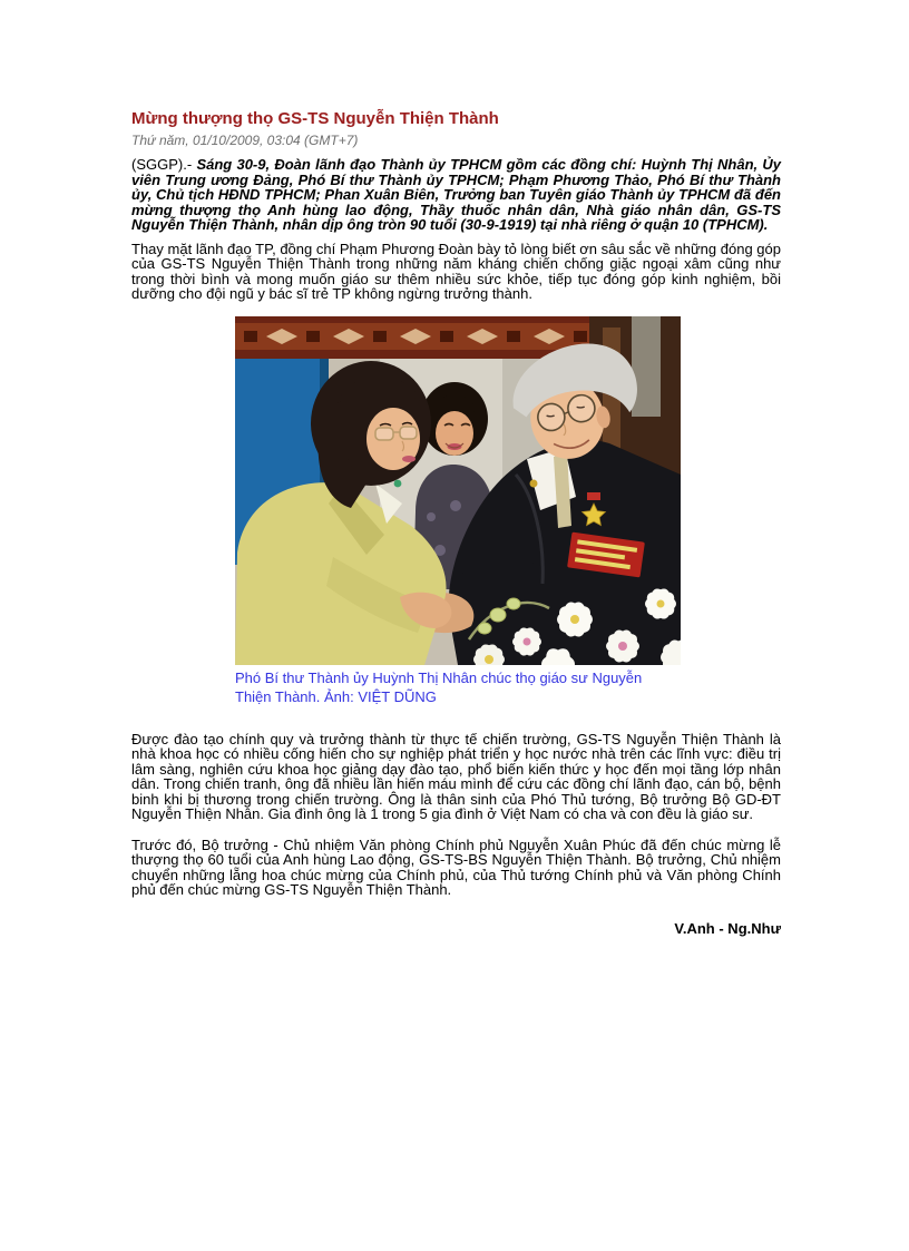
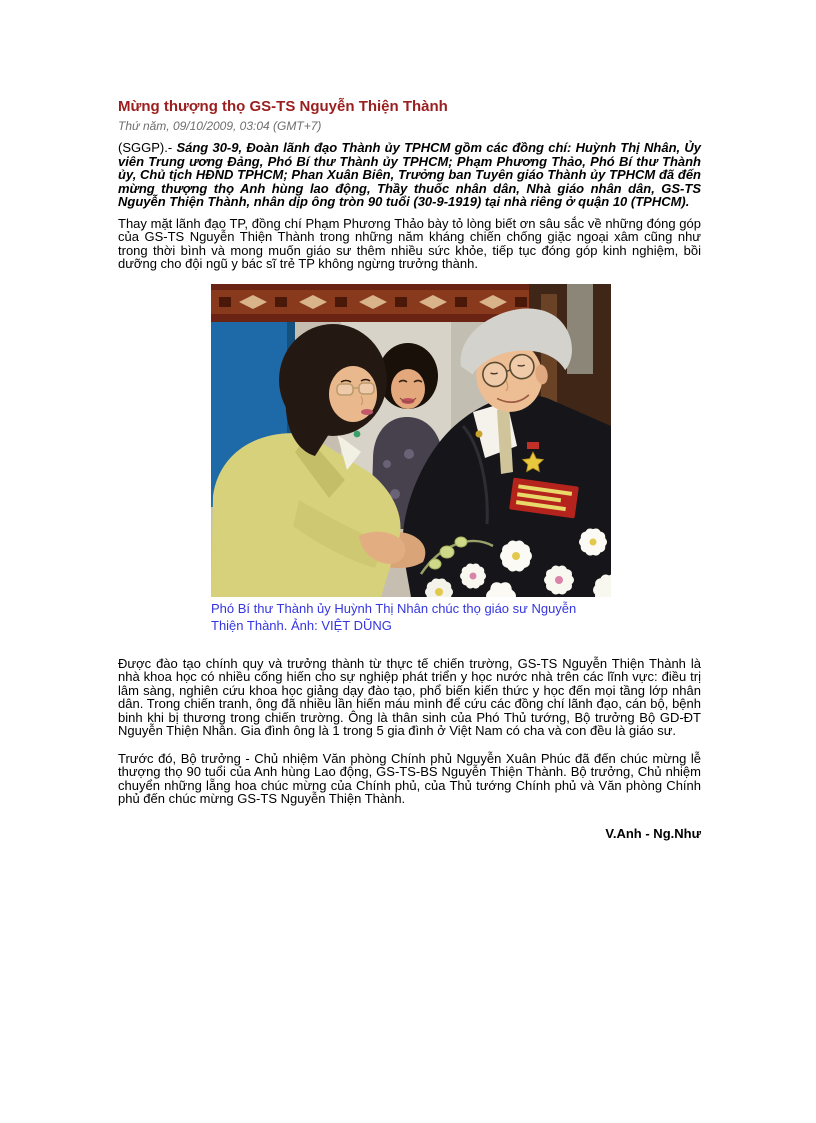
  Mừng thượng thọ GS-TS Nguyễn Thiện Thành
- Thứ năm, 01/10/2009, 03:04 (GMT+7)
+ Thứ năm, 09/10/2009, 03:04 (GMT+7)
  (SGGP).- Sáng 30-9, Đoàn lãnh đạo Thành ủy TPHCM gồm các đồng chí: Huỳnh Thị Nhân, Ủy viên Trung ương Đảng, Phó Bí thư Thành ủy TPHCM; Phạm Phương Thảo, Phó Bí thư Thành ủy, Chủ tịch HĐND TPHCM; Phan Xuân Biên, Trưởng ban Tuyên giáo Thành ủy TPHCM đã đến mừng thượng thọ Anh hùng lao động, Thầy thuốc nhân dân, Nhà giáo nhân dân, GS-TS Nguyễn Thiện Thành, nhân dịp ông tròn 90 tuổi (30-9-1919) tại nhà riêng ở quận 10 (TPHCM).
- Thay mặt lãnh đạo TP, đồng chí Phạm Phương Đoàn bày tỏ lòng biết ơn sâu sắc về những đóng góp của GS-TS Nguyễn Thiện Thành trong những năm kháng chiến chống giặc ngoại xâm cũng như trong thời bình và mong muốn giáo sư thêm nhiều sức khỏe, tiếp tục đóng góp kinh nghiệm, bồi dưỡng cho đội ngũ y bác sĩ trẻ TP không ngừng trưởng thành.
+ Thay mặt lãnh đạo TP, đồng chí Phạm Phương Thảo bày tỏ lòng biết ơn sâu sắc về những đóng góp của GS-TS Nguyễn Thiện Thành trong những năm kháng chiến chống giặc ngoại xâm cũng như trong thời bình và mong muốn giáo sư thêm nhiều sức khỏe, tiếp tục đóng góp kinh nghiệm, bồi dưỡng cho đội ngũ y bác sĩ trẻ TP không ngừng trưởng thành.
  Phó Bí thư Thành ủy Huỳnh Thị Nhân chúc thọ giáo sư Nguyễn Thiện Thành. Ảnh: VIỆT DŨNG
  Được đào tạo chính quy và trưởng thành từ thực tế chiến trường, GS-TS Nguyễn Thiện Thành là nhà khoa học có nhiều cống hiến cho sự nghiệp phát triển y học nước nhà trên các lĩnh vực: điều trị lâm sàng, nghiên cứu khoa học giảng dạy đào tạo, phổ biến kiến thức y học đến mọi tầng lớp nhân dân. Trong chiến tranh, ông đã nhiều lần hiến máu mình để cứu các đồng chí lãnh đạo, cán bộ, bệnh binh khi bị thương trong chiến trường. Ông là thân sinh của Phó Thủ tướng, Bộ trưởng Bộ GD-ĐT Nguyễn Thiện Nhân. Gia đình ông là 1 trong 5 gia đình ở Việt Nam có cha và con đều là giáo sư.
- Trước đó, Bộ trưởng - Chủ nhiệm Văn phòng Chính phủ Nguyễn Xuân Phúc đã đến chúc mừng lễ thượng thọ 60 tuổi của Anh hùng Lao động, GS-TS-BS Nguyễn Thiện Thành. Bộ trưởng, Chủ nhiệm chuyển những lẵng hoa chúc mừng của Chính phủ, của Thủ tướng Chính phủ và Văn phòng Chính phủ đến chúc mừng GS-TS Nguyễn Thiện Thành.
+ Trước đó, Bộ trưởng - Chủ nhiệm Văn phòng Chính phủ Nguyễn Xuân Phúc đã đến chúc mừng lễ thượng thọ 90 tuổi của Anh hùng Lao động, GS-TS-BS Nguyễn Thiện Thành. Bộ trưởng, Chủ nhiệm chuyển những lẵng hoa chúc mừng của Chính phủ, của Thủ tướng Chính phủ và Văn phòng Chính phủ đến chúc mừng GS-TS Nguyễn Thiện Thành.
  V.Anh - Ng.Như
